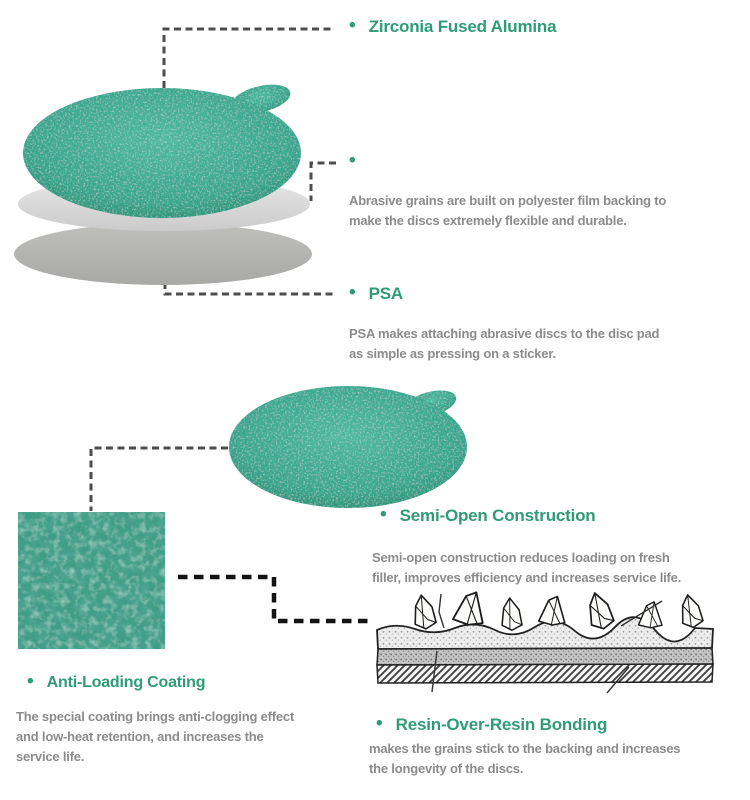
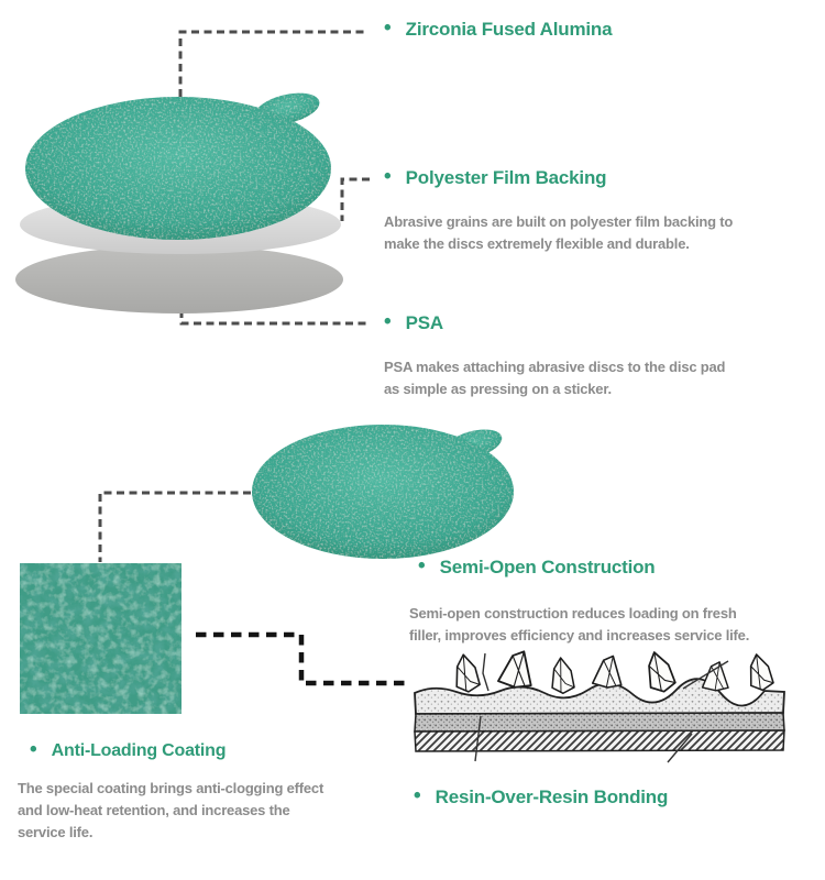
  •
  Zirconia Fused Alumina
  •
+ Polyester Film Backing
  Abrasive grains are built on polyester film backing to
  make the discs extremely flexible and durable.
  •
  PSA
  PSA makes attaching abrasive discs to the disc pad
  as simple as pressing on a sticker.
  •
  Semi-Open Construction
  Semi-open construction reduces loading on fresh
  filler, improves efficiency and increases service life.
  •
  Anti-Loading Coating
  The special coating brings anti-clogging effect
  and low-heat retention, and increases the
  service life.
  •
  Resin-Over-Resin Bonding
- makes the grains stick to the backing and increases
- the longevity of the discs.
